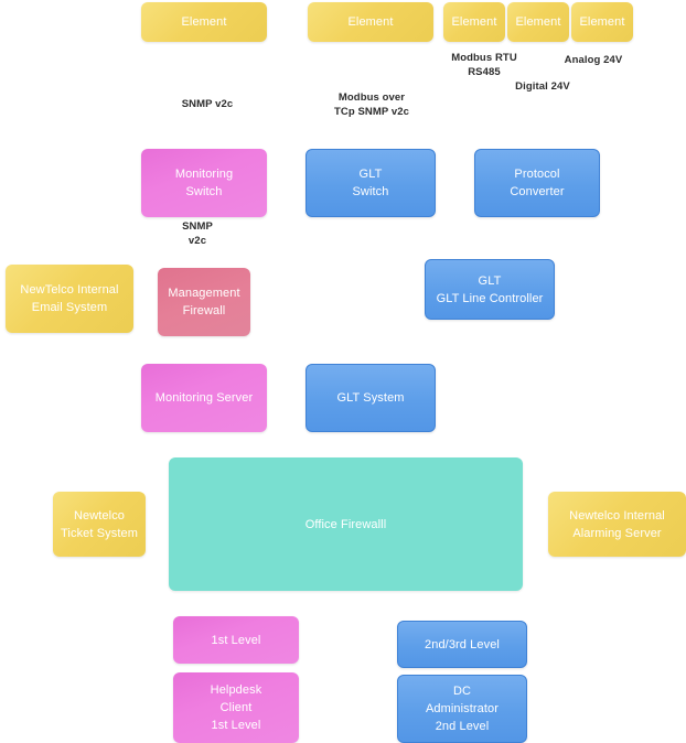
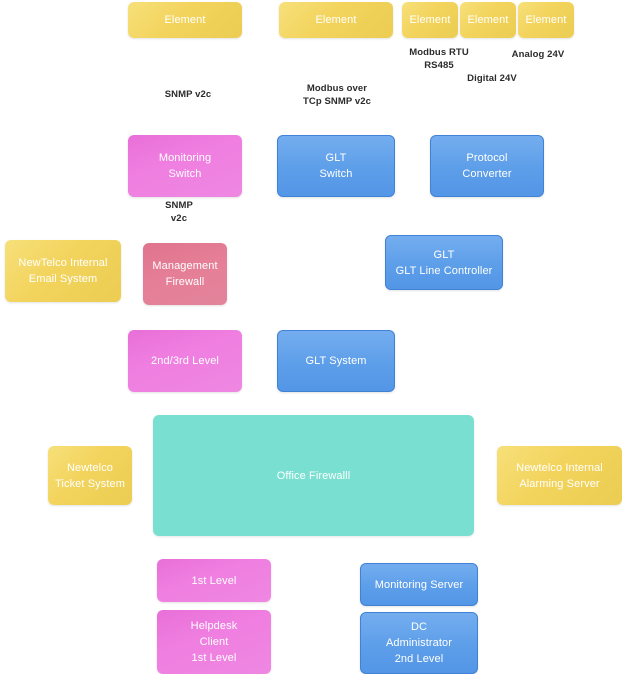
  Element
  Element
  Element
  Element
  Element
  Monitoring
  Switch
  GLT
  Switch
  Protocol
  Converter
  GLT
  GLT Line Controller
  NewTelco Internal
  Email System
  Management
  Firewall
- Monitoring Server
+ 2nd/3rd Level
  GLT System
  Office Firewalll
  Newtelco
  Ticket System
  Newtelco Internal
  Alarming Server
  1st Level
  Helpdesk
  Client
  1st Level
- 2nd/3rd Level
+ Monitoring Server
  DC
  Administrator
  2nd Level
  SNMP v2c
  Modbus over
  TCp SNMP v2c
  Modbus RTU
  RS485
  Digital 24V
  Analog 24V
  SNMP
  v2c
